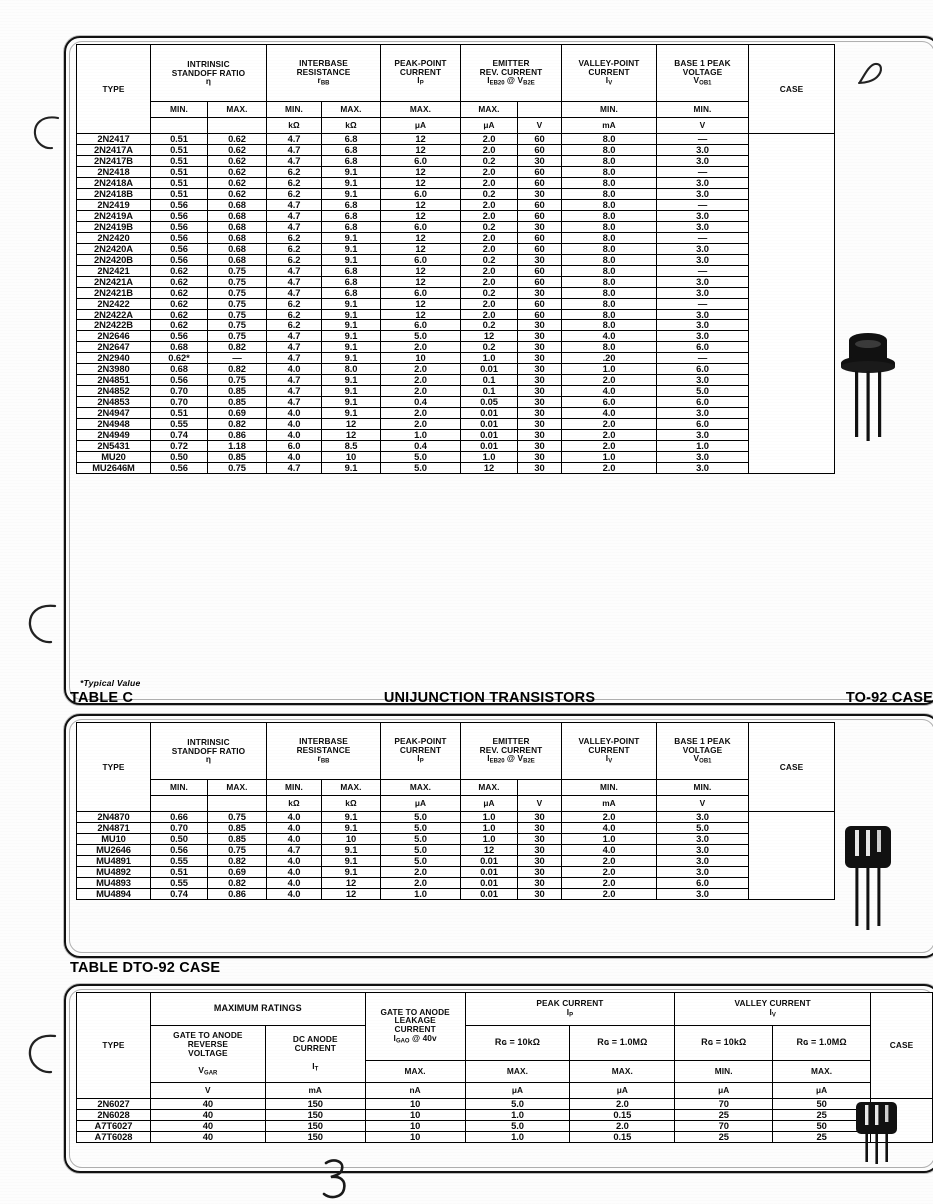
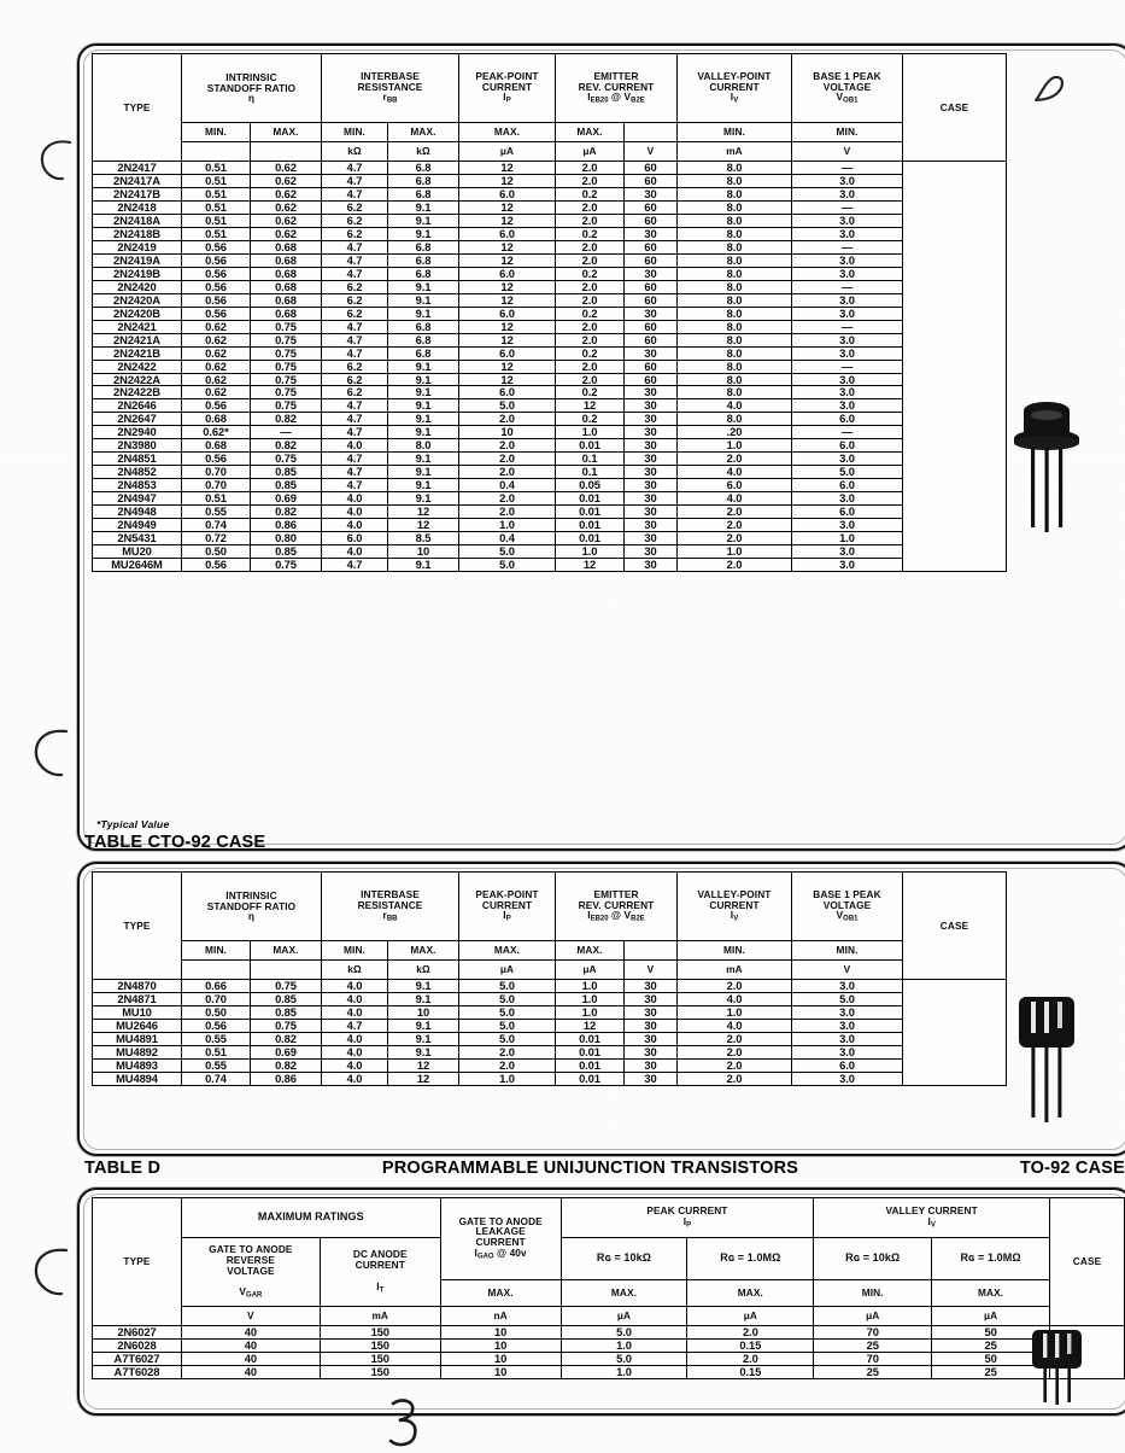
  TYPE	INTRINSICSTANDOFF RATIOη	INTERBASERESISTANCEr	PEAK-POINTCURRENTI	EMITTERREV. CURRENTI @ V	VALLEY-POINTCURRENTI	BASE 1 PEAKVOLTAGEV	CASE
  MIN.	MAX.	MIN.	MAX.	MAX.	MAX.		MIN.	MIN.
  		kΩ	kΩ	μA	μA	V	mA	V
  2N2417	0.51	0.62	4.7	6.8	12	2.0	60	8.0	—
  2N2417A	0.51	0.62	4.7	6.8	12	2.0	60	8.0	3.0
  2N2417B	0.51	0.62	4.7	6.8	6.0	0.2	30	8.0	3.0
  2N2418	0.51	0.62	6.2	9.1	12	2.0	60	8.0	—
  2N2418A	0.51	0.62	6.2	9.1	12	2.0	60	8.0	3.0
  2N2418B	0.51	0.62	6.2	9.1	6.0	0.2	30	8.0	3.0
  2N2419	0.56	0.68	4.7	6.8	12	2.0	60	8.0	—
  2N2419A	0.56	0.68	4.7	6.8	12	2.0	60	8.0	3.0
  2N2419B	0.56	0.68	4.7	6.8	6.0	0.2	30	8.0	3.0
  2N2420	0.56	0.68	6.2	9.1	12	2.0	60	8.0	—
  2N2420A	0.56	0.68	6.2	9.1	12	2.0	60	8.0	3.0
  2N2420B	0.56	0.68	6.2	9.1	6.0	0.2	30	8.0	3.0
  2N2421	0.62	0.75	4.7	6.8	12	2.0	60	8.0	—
  2N2421A	0.62	0.75	4.7	6.8	12	2.0	60	8.0	3.0
  2N2421B	0.62	0.75	4.7	6.8	6.0	0.2	30	8.0	3.0
  2N2422	0.62	0.75	6.2	9.1	12	2.0	60	8.0	—
  2N2422A	0.62	0.75	6.2	9.1	12	2.0	60	8.0	3.0
  2N2422B	0.62	0.75	6.2	9.1	6.0	0.2	30	8.0	3.0
  2N2646	0.56	0.75	4.7	9.1	5.0	12	30	4.0	3.0
  2N2647	0.68	0.82	4.7	9.1	2.0	0.2	30	8.0	6.0
  2N2940	0.62*	—	4.7	9.1	10	1.0	30	.20	—
  2N3980	0.68	0.82	4.0	8.0	2.0	0.01	30	1.0	6.0
  2N4851	0.56	0.75	4.7	9.1	2.0	0.1	30	2.0	3.0
  2N4852	0.70	0.85	4.7	9.1	2.0	0.1	30	4.0	5.0
  2N4853	0.70	0.85	4.7	9.1	0.4	0.05	30	6.0	6.0
  2N4947	0.51	0.69	4.0	9.1	2.0	0.01	30	4.0	3.0
  2N4948	0.55	0.82	4.0	12	2.0	0.01	30	2.0	6.0
  2N4949	0.74	0.86	4.0	12	1.0	0.01	30	2.0	3.0
- 2N5431	0.72	1.18	6.0	8.5	0.4	0.01	30	2.0	1.0
+ 2N5431	0.72	0.80	6.0	8.5	0.4	0.01	30	2.0	1.0
  MU20	0.50	0.85	4.0	10	5.0	1.0	30	1.0	3.0
  MU2646M	0.56	0.75	4.7	9.1	5.0	12	30	2.0	3.0
  *Typical Value
  TABLE C
- UNIJUNCTION TRANSISTORS
  TO-92 CASE
  TYPE	INTRINSICSTANDOFF RATIOη	INTERBASERESISTANCEr	PEAK-POINTCURRENTI	EMITTERREV. CURRENTI @ V	VALLEY-POINTCURRENTI	BASE 1 PEAKVOLTAGEV	CASE
  MIN.	MAX.	MIN.	MAX.	MAX.	MAX.		MIN.	MIN.
  		kΩ	kΩ	μA	μA	V	mA	V
  2N4870	0.66	0.75	4.0	9.1	5.0	1.0	30	2.0	3.0
  2N4871	0.70	0.85	4.0	9.1	5.0	1.0	30	4.0	5.0
  MU10	0.50	0.85	4.0	10	5.0	1.0	30	1.0	3.0
  MU2646	0.56	0.75	4.7	9.1	5.0	12	30	4.0	3.0
  MU4891	0.55	0.82	4.0	9.1	5.0	0.01	30	2.0	3.0
  MU4892	0.51	0.69	4.0	9.1	2.0	0.01	30	2.0	3.0
  MU4893	0.55	0.82	4.0	12	2.0	0.01	30	2.0	6.0
  MU4894	0.74	0.86	4.0	12	1.0	0.01	30	2.0	3.0
  TABLE D
+ PROGRAMMABLE UNIJUNCTION TRANSISTORS
  TO-92 CASE
  TYPE	MAXIMUM RATINGS	GATE TO ANODELEAKAGECURRENTI @ 40v	PEAK CURRENTI	VALLEY CURRENTI	CASE
  GATE TO ANODEREVERSEVOLTAGEV	DC ANODECURRENTI	Rɢ = 10kΩ	Rɢ = 1.0MΩ	Rɢ = 10kΩ	Rɢ = 1.0MΩ
  MAX.	MAX.	MAX.	MIN.	MAX.
  V	mA	nA	μA	μA	μA	μA
  2N6027	40	150	10	5.0	2.0	70	50
  2N6028	40	150	10	1.0	0.15	25	25
  A7T6027	40	150	10	5.0	2.0	70	50
  A7T6028	40	150	10	1.0	0.15	25	25
